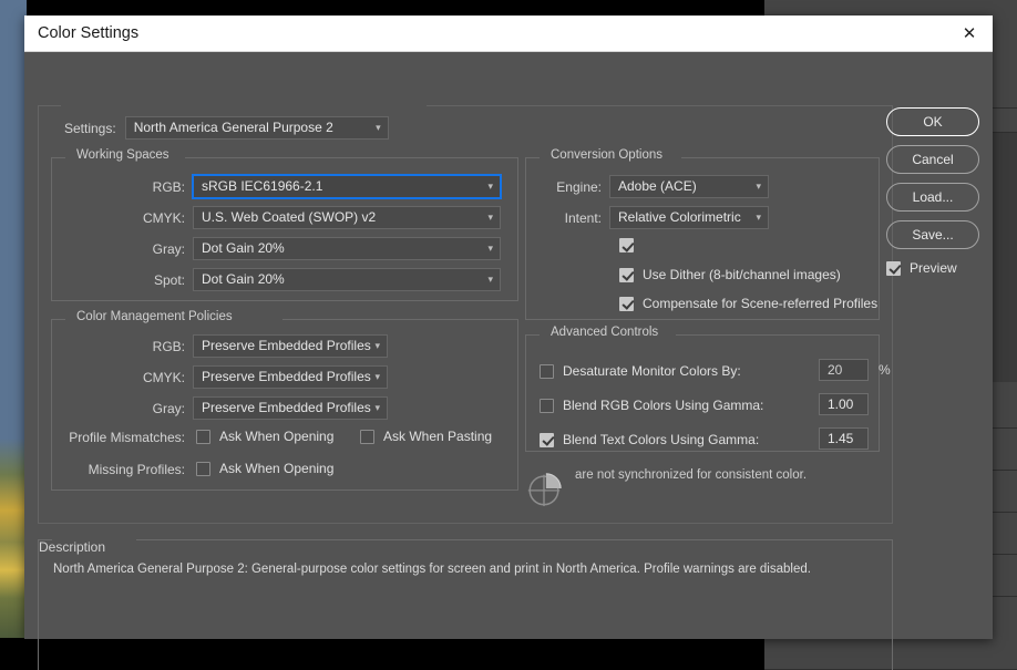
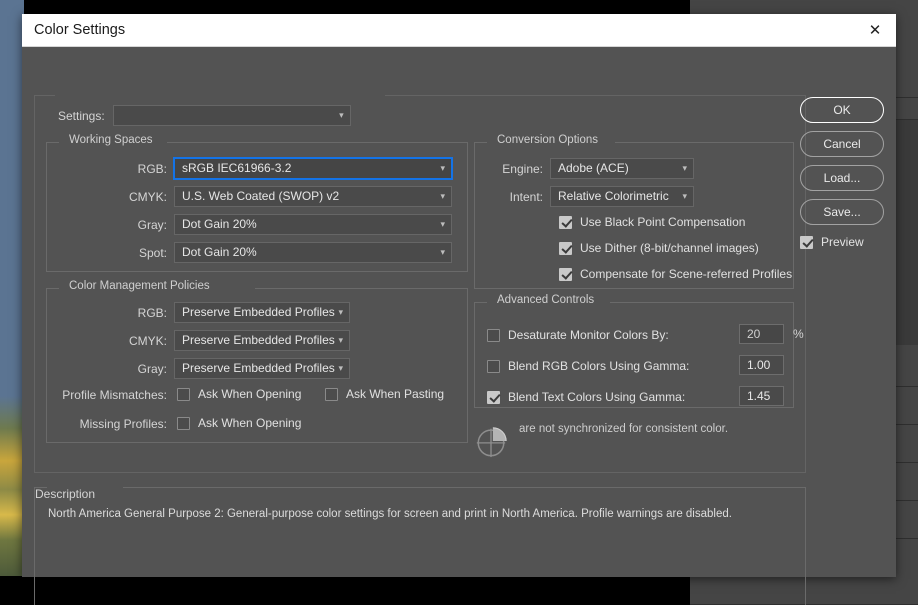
  Color Settings
  ✕
  Settings:
- North America General Purpose 2
  ▾
  Working Spaces
  RGB:
- sRGB IEC61966-2.1
+ sRGB IEC61966-3.2
  ▾
  CMYK:
  U.S. Web Coated (SWOP) v2
  ▾
  Gray:
  Dot Gain 20%
  ▾
  Spot:
  Dot Gain 20%
  ▾
  Color Management Policies
  RGB:
  Preserve Embedded Profiles
  ▾
  CMYK:
  Preserve Embedded Profiles
  ▾
  Gray:
  Preserve Embedded Profiles
  ▾
  Profile Mismatches:
  Ask When Opening
  Ask When Pasting
  Missing Profiles:
  Ask When Opening
  Conversion Options
  Engine:
  Adobe (ACE)
  ▾
  Intent:
  Relative Colorimetric
  ▾
+ Use Black Point Compensation
  Use Dither (8-bit/channel images)
  Compensate for Scene-referred Profiles
  Advanced Controls
  Desaturate Monitor Colors By:
  20
  %
  Blend RGB Colors Using Gamma:
  1.00
  Blend Text Colors Using Gamma:
  1.45
  are not synchronized for consistent color.
  Description
  North America General Purpose 2: General-purpose color settings for screen and print in North America. Profile warnings are disabled.
  OK
  Cancel
  Load...
  Save...
  Preview
